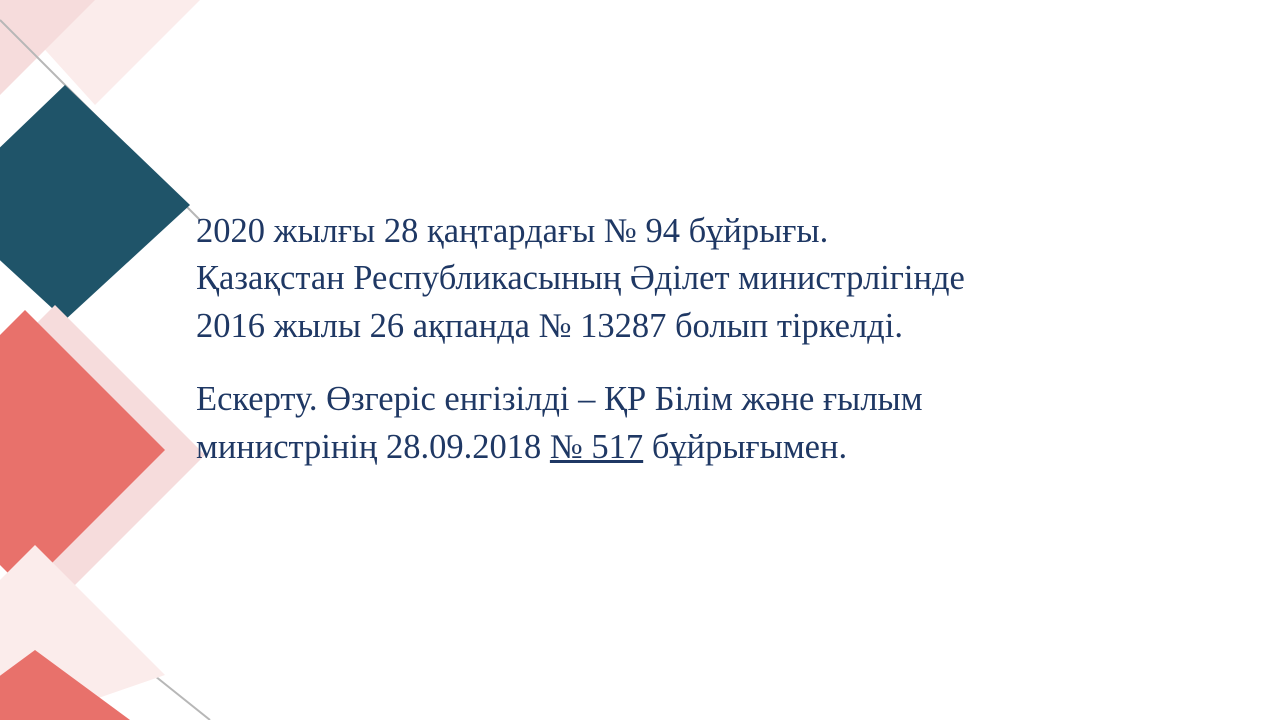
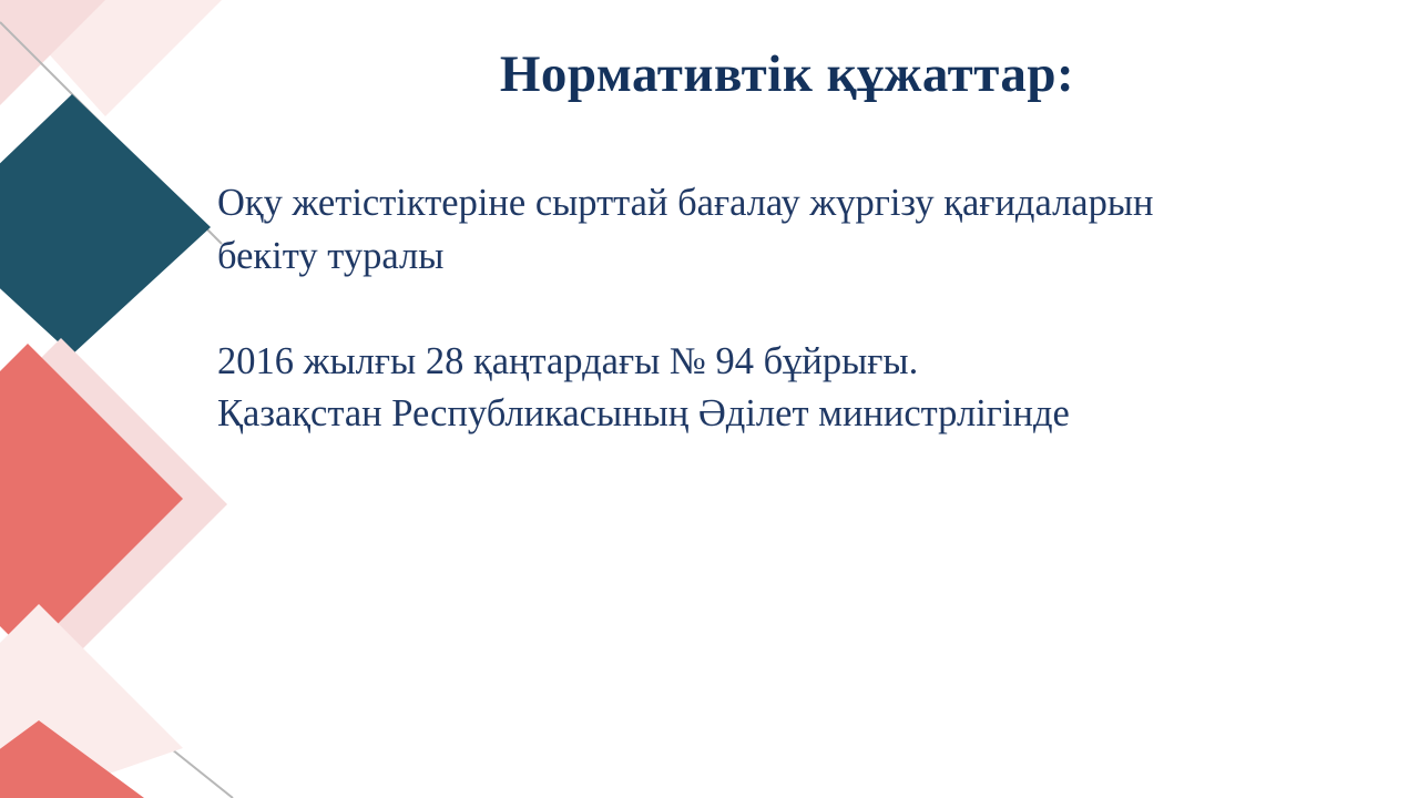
+ Нормативтік құжаттар:
+ Оқу жетістіктеріне сырттай бағалау жүргізу қағидаларын
+ бекіту туралы
- 2020 жылғы 28 қаңтардағы № 94 бұйрығы.
+ 2016 жылғы 28 қаңтардағы № 94 бұйрығы.
  Қазақстан Республикасының Әділет министрлігінде
- 2016 жылы 26 ақпанда № 13287 болып тіркелді.
- Ескерту. Өзгеріс енгізілді – ҚР Білім және ғылым
- министрінің 28.09.2018 № 517 бұйрығымен.
